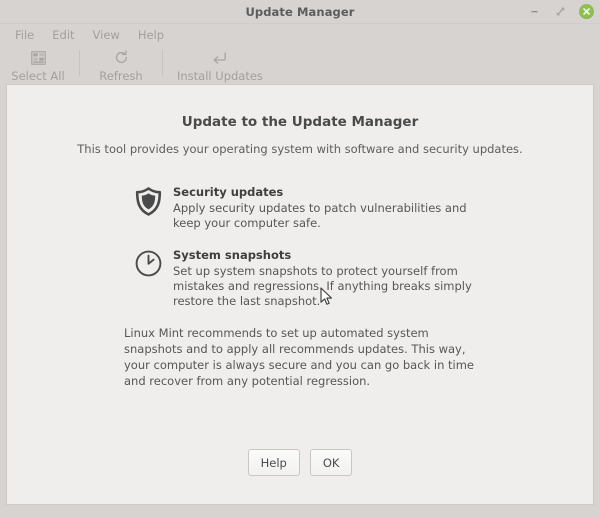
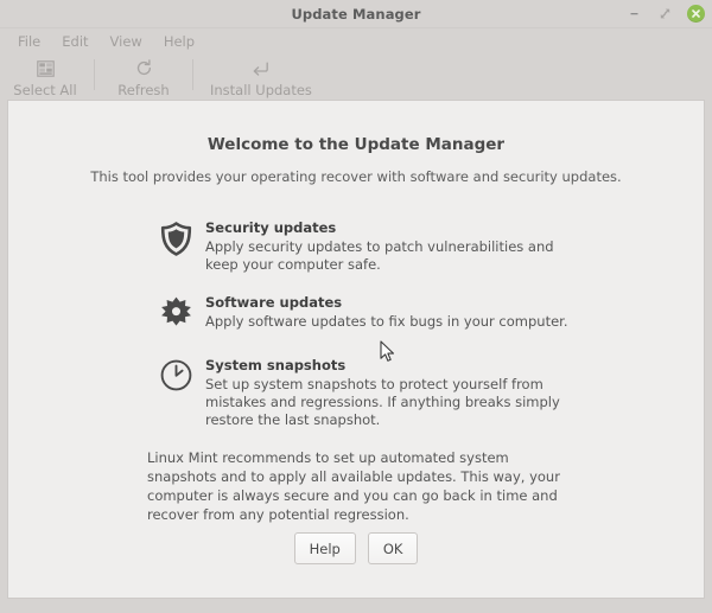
  Update Manager
  File
  Edit
  View
  Help
  Select All
  Refresh
  Install Updates
- Update to the Update Manager
+ Welcome to the Update Manager
- This tool provides your operating system with software and security updates.
+ This tool provides your operating recover with software and security updates.
  Security updates
  Apply security updates to patch vulnerabilities and keep your computer safe.
+ Software updates
+ Apply software updates to fix bugs in your computer.
  System snapshots
  Set up system snapshots to protect yourself from mistakes and regressions. If anything breaks simply restore the last snapshot.
- Linux Mint recommends to set up automated system snapshots and to apply all recommends updates. This way, your computer is always secure and you can go back in time and recover from any potential regression.
+ Linux Mint recommends to set up automated system snapshots and to apply all available updates. This way, your computer is always secure and you can go back in time and recover from any potential regression.
  Help
  OK
